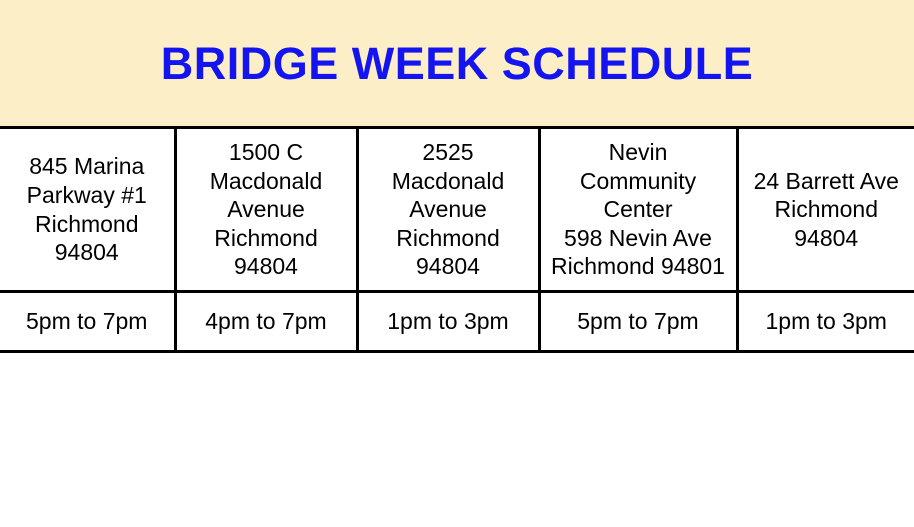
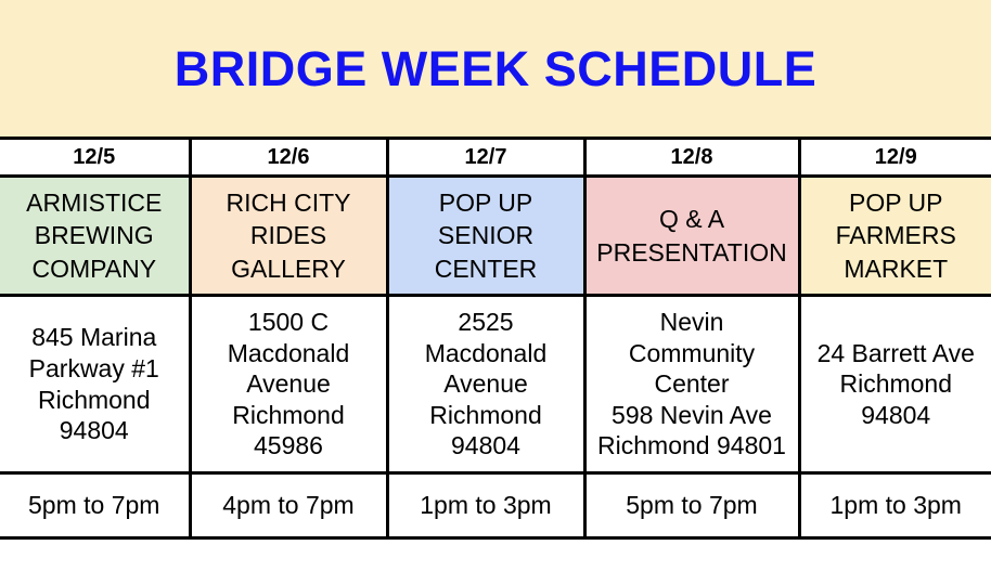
  BRIDGE WEEK SCHEDULE
+ 12/5	12/6	12/7	12/8	12/9
+ ARMISTICE BREWING COMPANY	RICH CITY RIDES GALLERY	POP UP SENIOR CENTER	Q & A PRESENTATION	POP UP FARMERS MARKET
- 845 Marina Parkway #1 Richmond 94804	1500 C Macdonald Avenue Richmond 94804	2525 Macdonald Avenue Richmond 94804	Nevin Community Center 598 Nevin Ave Richmond 94801	24 Barrett Ave Richmond 94804
+ 845 Marina Parkway #1 Richmond 94804	1500 C Macdonald Avenue Richmond 45986	2525 Macdonald Avenue Richmond 94804	Nevin Community Center 598 Nevin Ave Richmond 94801	24 Barrett Ave Richmond 94804
  5pm to 7pm	4pm to 7pm	1pm to 3pm	5pm to 7pm	1pm to 3pm
